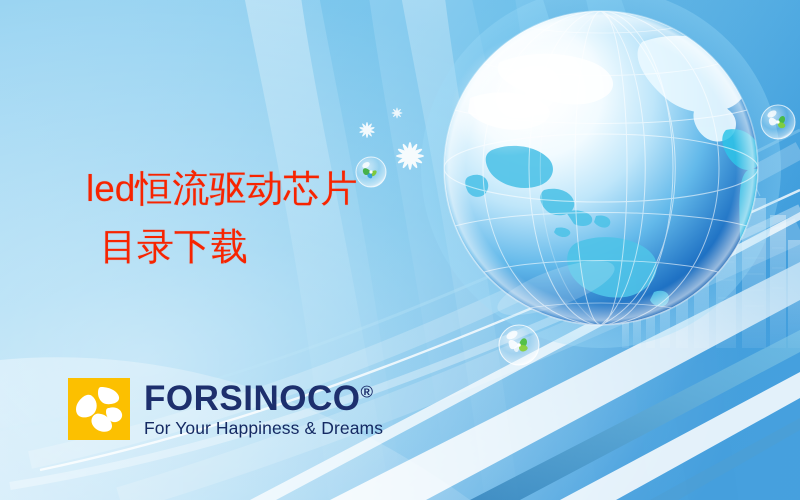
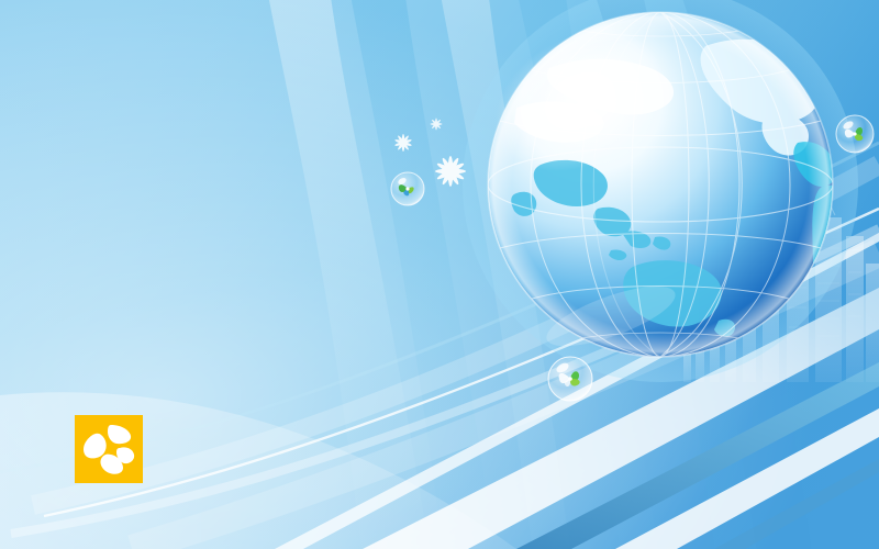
- led恒流驱动芯片
- 目录下载
- FORSINOCO®
- For Your Happiness & Dreams
